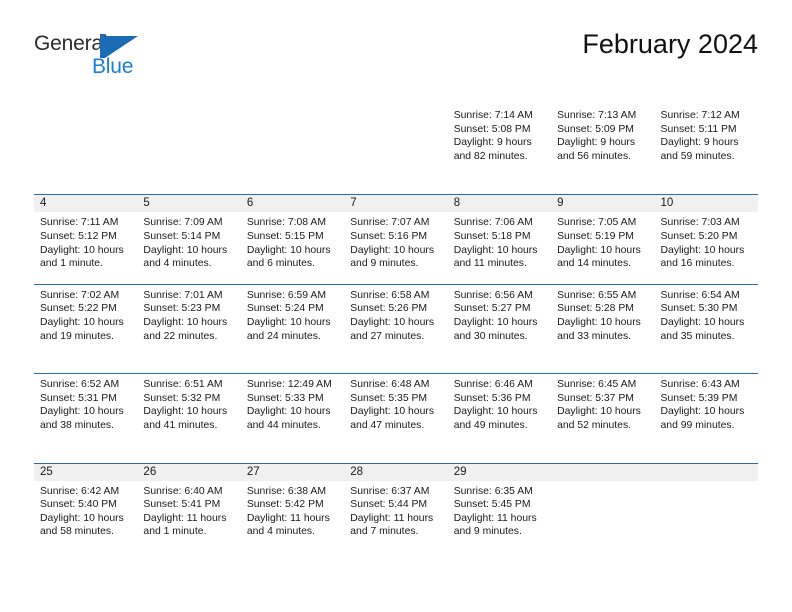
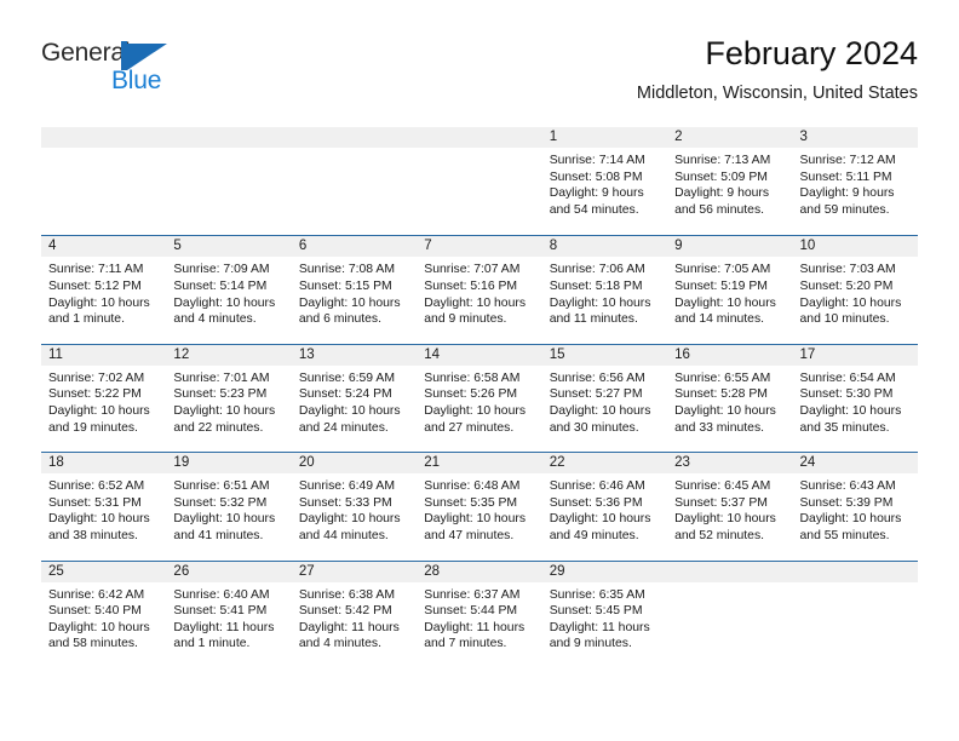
  General
  Blue
  February 2024
+ Middleton, Wisconsin, United States
+ 1
+ 2
+ 3
  Sunrise: 7:14 AM
  Sunset: 5:08 PM
  Daylight: 9 hours
- and 82 minutes.
+ and 54 minutes.
  Sunrise: 7:13 AM
  Sunset: 5:09 PM
  Daylight: 9 hours
  and 56 minutes.
  Sunrise: 7:12 AM
  Sunset: 5:11 PM
  Daylight: 9 hours
  and 59 minutes.
  4
  5
  6
  7
  8
  9
  10
  Sunrise: 7:11 AM
  Sunset: 5:12 PM
  Daylight: 10 hours
  and 1 minute.
  Sunrise: 7:09 AM
  Sunset: 5:14 PM
  Daylight: 10 hours
  and 4 minutes.
  Sunrise: 7:08 AM
  Sunset: 5:15 PM
  Daylight: 10 hours
  and 6 minutes.
  Sunrise: 7:07 AM
  Sunset: 5:16 PM
  Daylight: 10 hours
  and 9 minutes.
  Sunrise: 7:06 AM
  Sunset: 5:18 PM
  Daylight: 10 hours
  and 11 minutes.
  Sunrise: 7:05 AM
  Sunset: 5:19 PM
  Daylight: 10 hours
  and 14 minutes.
  Sunrise: 7:03 AM
  Sunset: 5:20 PM
  Daylight: 10 hours
- and 16 minutes.
+ and 10 minutes.
+ 11
+ 12
+ 13
+ 14
+ 15
+ 16
+ 17
  Sunrise: 7:02 AM
  Sunset: 5:22 PM
  Daylight: 10 hours
  and 19 minutes.
  Sunrise: 7:01 AM
  Sunset: 5:23 PM
  Daylight: 10 hours
  and 22 minutes.
  Sunrise: 6:59 AM
  Sunset: 5:24 PM
  Daylight: 10 hours
  and 24 minutes.
  Sunrise: 6:58 AM
  Sunset: 5:26 PM
  Daylight: 10 hours
  and 27 minutes.
  Sunrise: 6:56 AM
  Sunset: 5:27 PM
  Daylight: 10 hours
  and 30 minutes.
  Sunrise: 6:55 AM
  Sunset: 5:28 PM
  Daylight: 10 hours
  and 33 minutes.
  Sunrise: 6:54 AM
  Sunset: 5:30 PM
  Daylight: 10 hours
  and 35 minutes.
+ 18
+ 19
+ 20
+ 21
+ 22
+ 23
+ 24
  Sunrise: 6:52 AM
  Sunset: 5:31 PM
  Daylight: 10 hours
  and 38 minutes.
  Sunrise: 6:51 AM
  Sunset: 5:32 PM
  Daylight: 10 hours
  and 41 minutes.
- Sunrise: 12:49 AM
+ Sunrise: 6:49 AM
  Sunset: 5:33 PM
  Daylight: 10 hours
  and 44 minutes.
  Sunrise: 6:48 AM
  Sunset: 5:35 PM
  Daylight: 10 hours
  and 47 minutes.
  Sunrise: 6:46 AM
  Sunset: 5:36 PM
  Daylight: 10 hours
  and 49 minutes.
  Sunrise: 6:45 AM
  Sunset: 5:37 PM
  Daylight: 10 hours
  and 52 minutes.
  Sunrise: 6:43 AM
  Sunset: 5:39 PM
  Daylight: 10 hours
- and 99 minutes.
+ and 55 minutes.
  25
  26
  27
  28
  29
  Sunrise: 6:42 AM
  Sunset: 5:40 PM
  Daylight: 10 hours
  and 58 minutes.
  Sunrise: 6:40 AM
  Sunset: 5:41 PM
  Daylight: 11 hours
  and 1 minute.
  Sunrise: 6:38 AM
  Sunset: 5:42 PM
  Daylight: 11 hours
  and 4 minutes.
  Sunrise: 6:37 AM
  Sunset: 5:44 PM
  Daylight: 11 hours
  and 7 minutes.
  Sunrise: 6:35 AM
  Sunset: 5:45 PM
  Daylight: 11 hours
  and 9 minutes.
